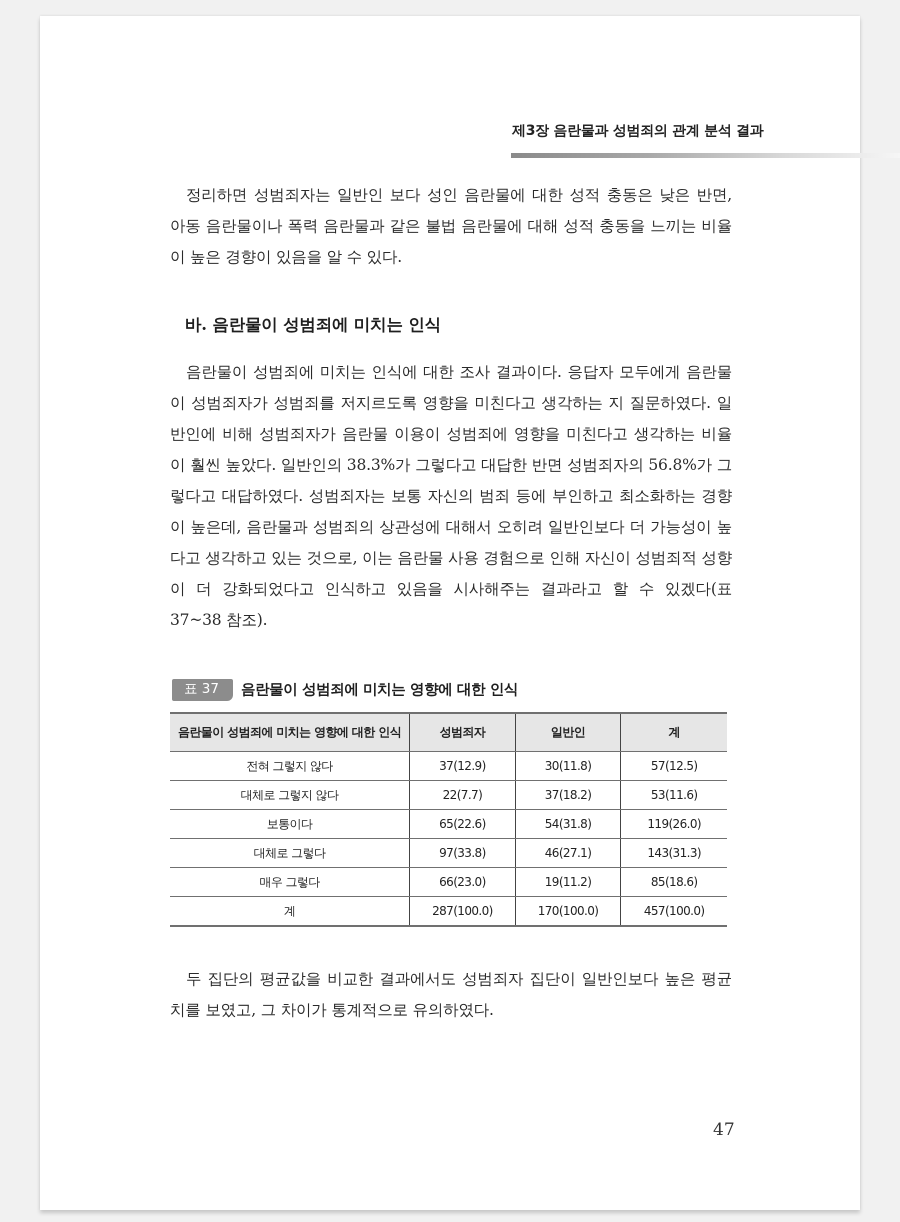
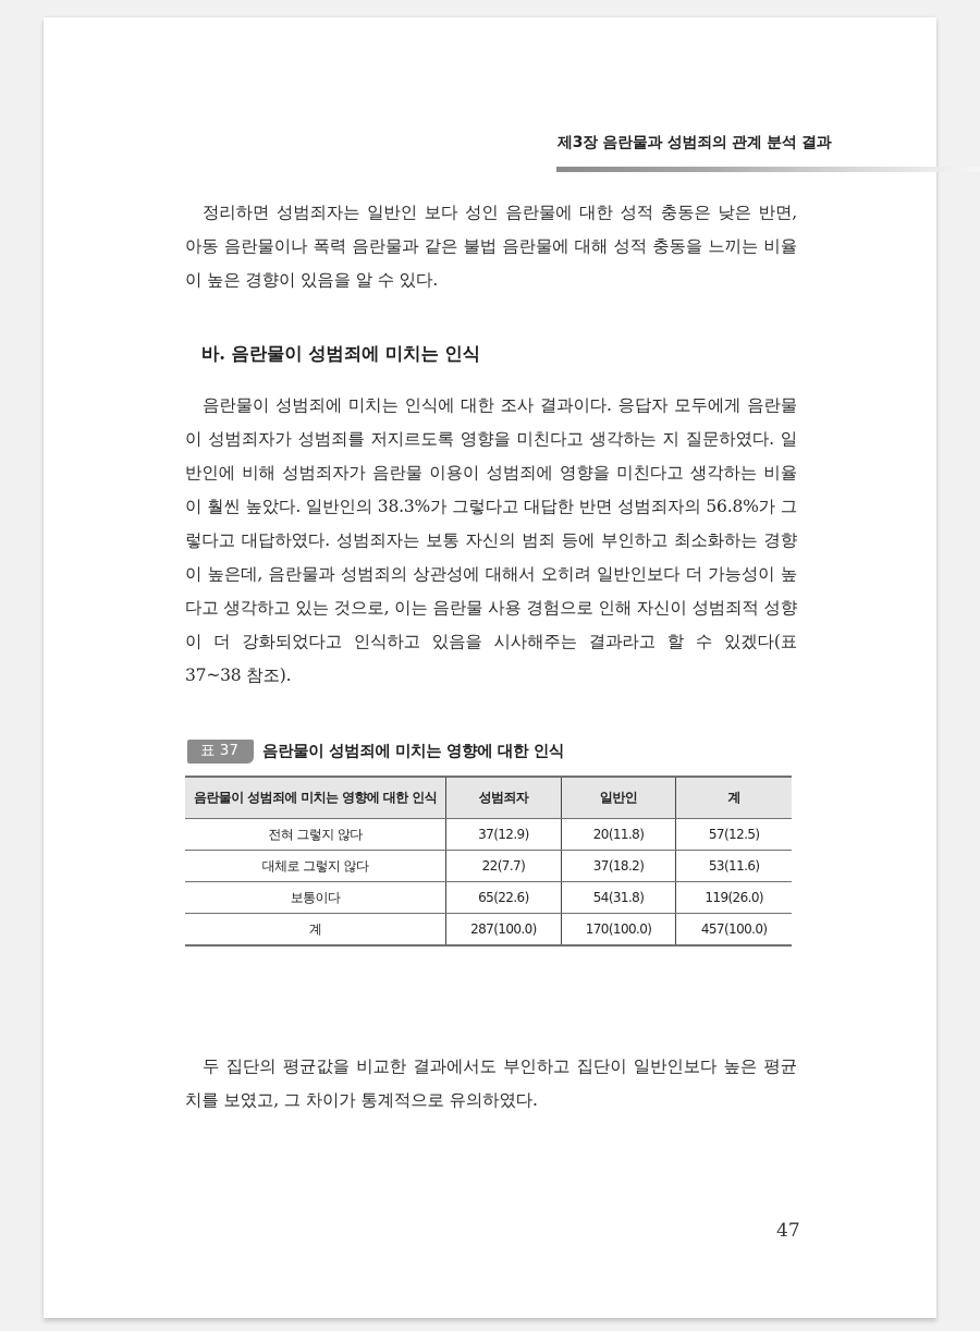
  제3장 음란물과 성범죄의 관계 분석 결과
  정리하면 성범죄자는 일반인 보다 성인 음란물에 대한 성적 충동은 낮은 반면, 아동 음란물이나 폭력 음란물과 같은 불법 음란물에 대해 성적 충동을 느끼는 비율이 높은 경향이 있음을 알 수 있다.
  바. 음란물이 성범죄에 미치는 인식
  음란물이 성범죄에 미치는 인식에 대한 조사 결과이다. 응답자 모두에게 음란물이 성범죄자가 성범죄를 저지르도록 영향을 미친다고 생각하는 지 질문하였다. 일반인에 비해 성범죄자가 음란물 이용이 성범죄에 영향을 미친다고 생각하는 비율이 훨씬 높았다. 일반인의 38.3%가 그렇다고 대답한 반면 성범죄자의 56.8%가 그렇다고 대답하였다. 성범죄자는 보통 자신의 범죄 등에 부인하고 최소화하는 경향이 높은데, 음란물과 성범죄의 상관성에 대해서 오히려 일반인보다 더 가능성이 높다고 생각하고 있는 것으로, 이는 음란물 사용 경험으로 인해 자신이 성범죄적 성향이 더 강화되었다고 인식하고 있음을 시사해주는 결과라고 할 수 있겠다(표 37~38 참조).
  표 37
  음란물이 성범죄에 미치는 영향에 대한 인식
  음란물이 성범죄에 미치는 영향에 대한 인식	성범죄자	일반인	계
- 전혀 그렇지 않다	37(12.9)	30(11.8)	57(12.5)
+ 전혀 그렇지 않다	37(12.9)	20(11.8)	57(12.5)
  대체로 그렇지 않다	22(7.7)	37(18.2)	53(11.6)
  보통이다	65(22.6)	54(31.8)	119(26.0)
- 대체로 그렇다	97(33.8)	46(27.1)	143(31.3)
- 매우 그렇다	66(23.0)	19(11.2)	85(18.6)
  계	287(100.0)	170(100.0)	457(100.0)
- 두 집단의 평균값을 비교한 결과에서도 성범죄자 집단이 일반인보다 높은 평균치를 보였고, 그 차이가 통계적으로 유의하였다.
+ 두 집단의 평균값을 비교한 결과에서도 부인하고 집단이 일반인보다 높은 평균치를 보였고, 그 차이가 통계적으로 유의하였다.
  47
